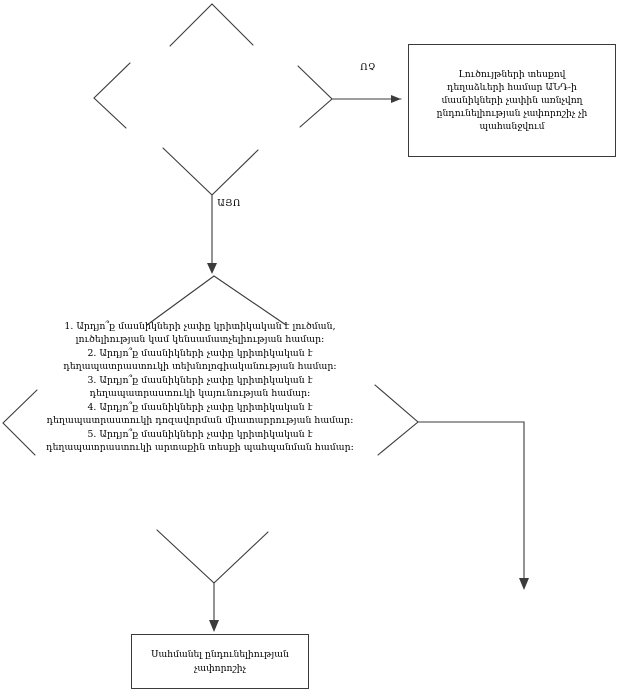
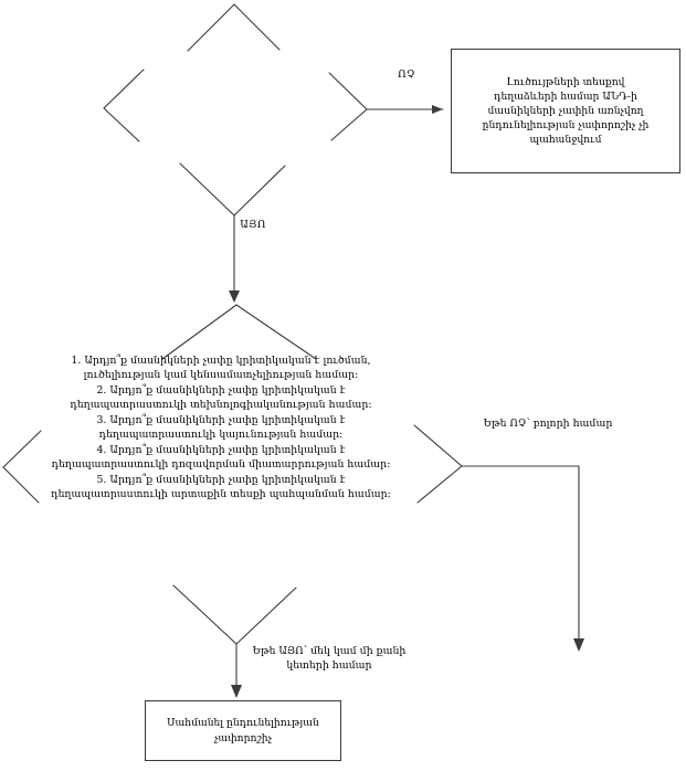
  Լուծույթների տեսքով
  դեղաձևերի համար ԱՆԴ-ի
  մասնիկների չափին առնչվող
  ընդունելիության չափորոշիչ չի
  պահանջվում
  1. Արդյո՞ք մասնիկների չափը կրիտիկական է լուծման,
  լուծելիության կամ կենսամատչելիության համար:
  2. Արդյո՞ք մասնիկների չափը կրիտիկական է
  դեղապատրաստուկի տեխնոլոգիականության համար:
  3. Արդյո՞ք մասնիկների չափը կրիտիկական է
  դեղապատրաստուկի կայունության համար:
  4. Արդյո՞ք մասնիկների չափը կրիտիկական է
  դեղապատրաստուկի դոզավորման միատարրության համար:
  5. Արդյո՞ք մասնիկների չափը կրիտիկական է
  դեղապատրաստուկի արտաքին տեսքի պահպանման համար:
  Սահմանել ընդունելիության
  չափորոշիչ
  ՈՉ
  ԱՅՈ
+ Եթե ՈՉ՝ բոլորի համար
+ Եթե ԱՅՈ՝ մեկ կամ մի քանի
+ կետերի համար
